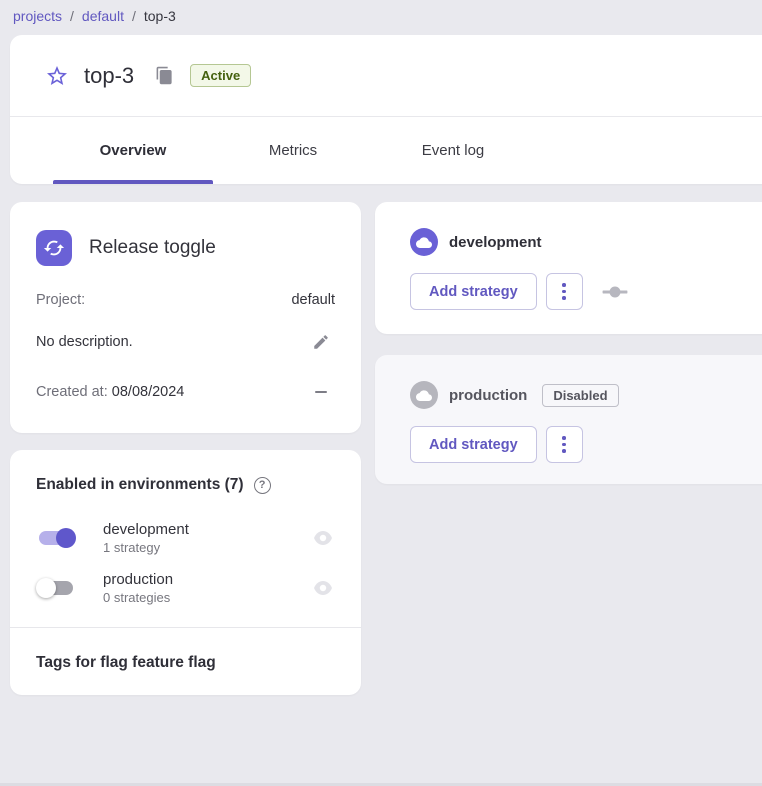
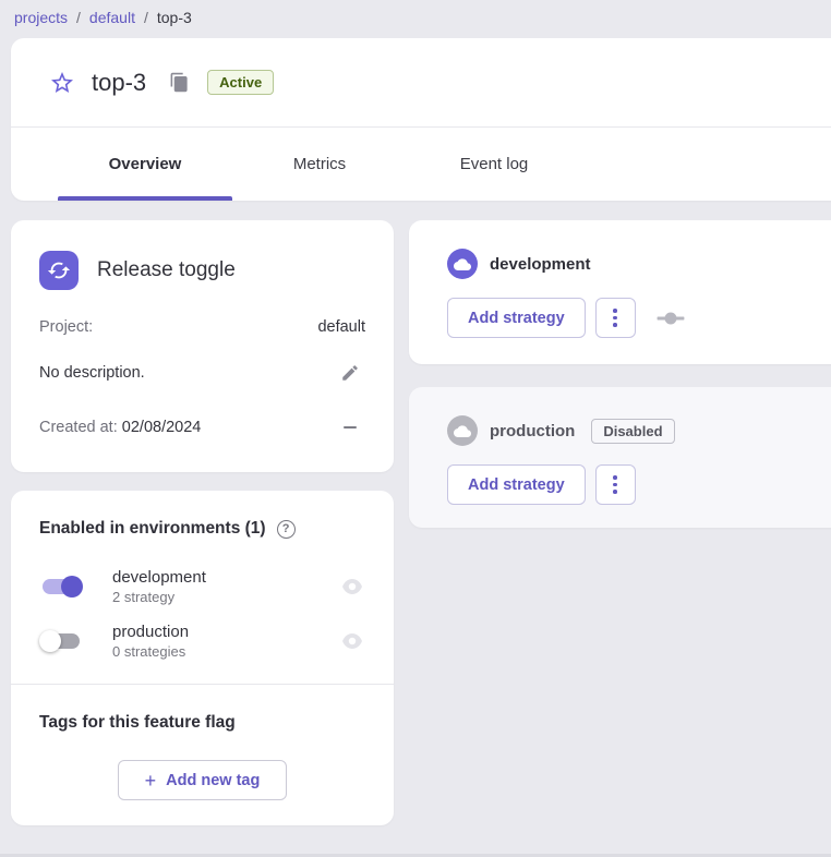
  projects
  /
  default
  /
  top-3
  top-3
  Active
  Overview
  Metrics
  Event log
  Release toggle
  Project:
  default
  No description.
- Created at: 08/08/2024
+ Created at: 02/08/2024
- Enabled in environments (7)
+ Enabled in environments (1)
  ?
  development
- 1 strategy
+ 2 strategy
  production
  0 strategies
- Tags for flag feature flag
+ Tags for this feature flag
+ +
+ Add new tag
  development
  Add strategy
  production
  Disabled
  Add strategy
